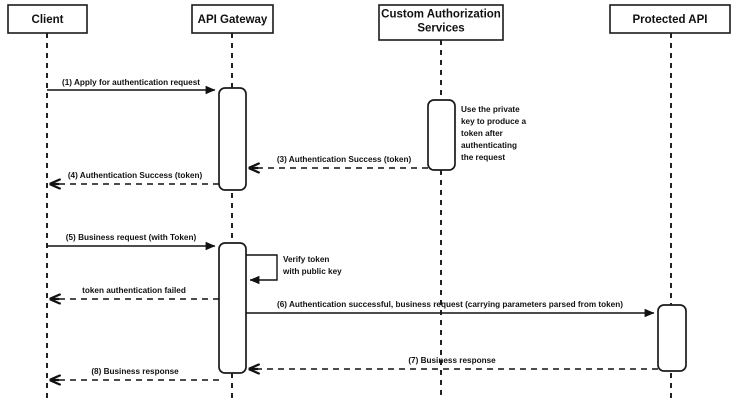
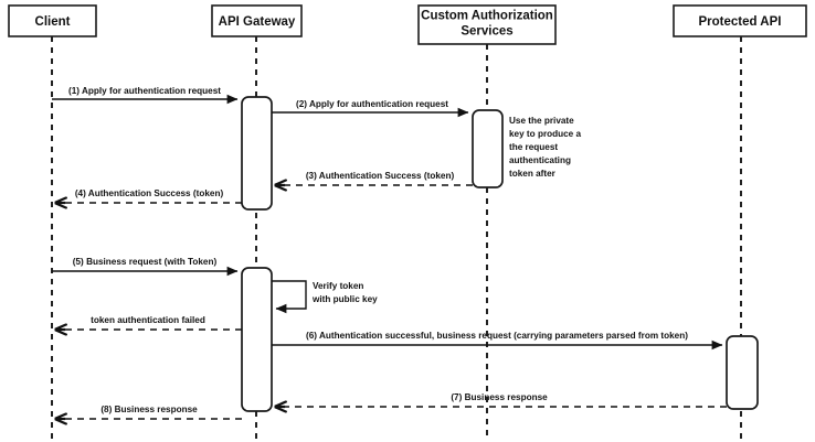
  Client
  API Gateway
  Custom Authorization
  Services
  Protected API
  (1) Apply for authentication request
+ (2) Apply for authentication request
  (3) Authentication Success (token)
  (4) Authentication Success (token)
  (5) Business request (with Token)
  Verify token
  with public key
  token authentication failed
  (6) Authentication successful, business request (carrying parameters parsed from token)
  (7) Business response
  (8) Business response
  Use the private
  key to produce a
- token after
+ the request
  authenticating
- the request
+ token after
